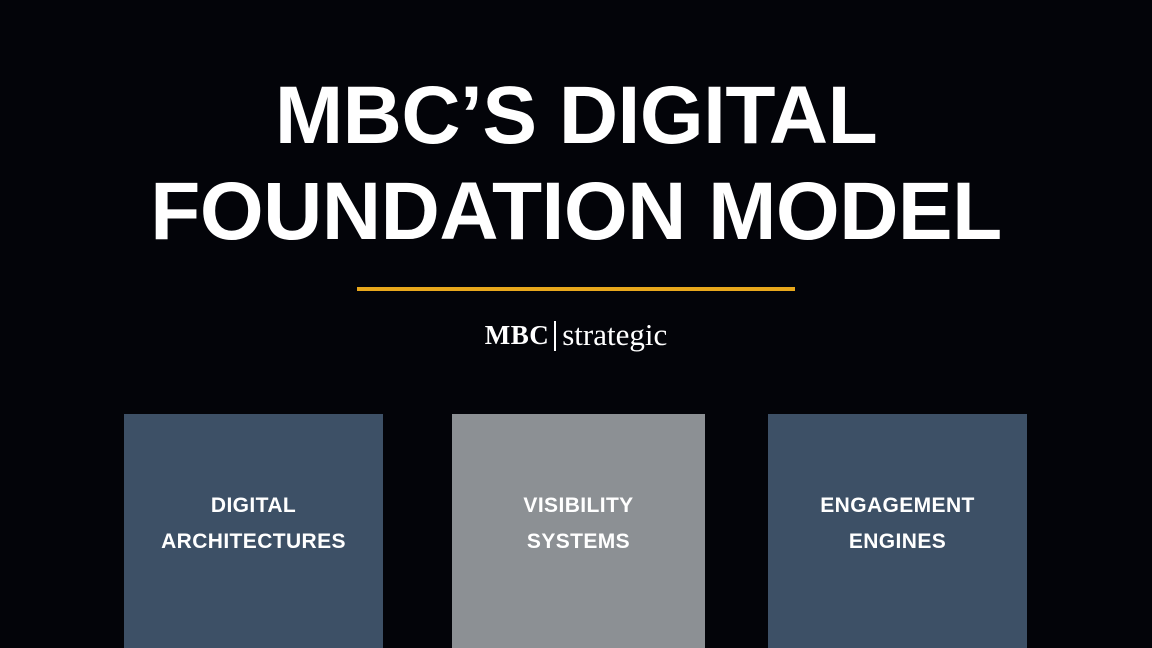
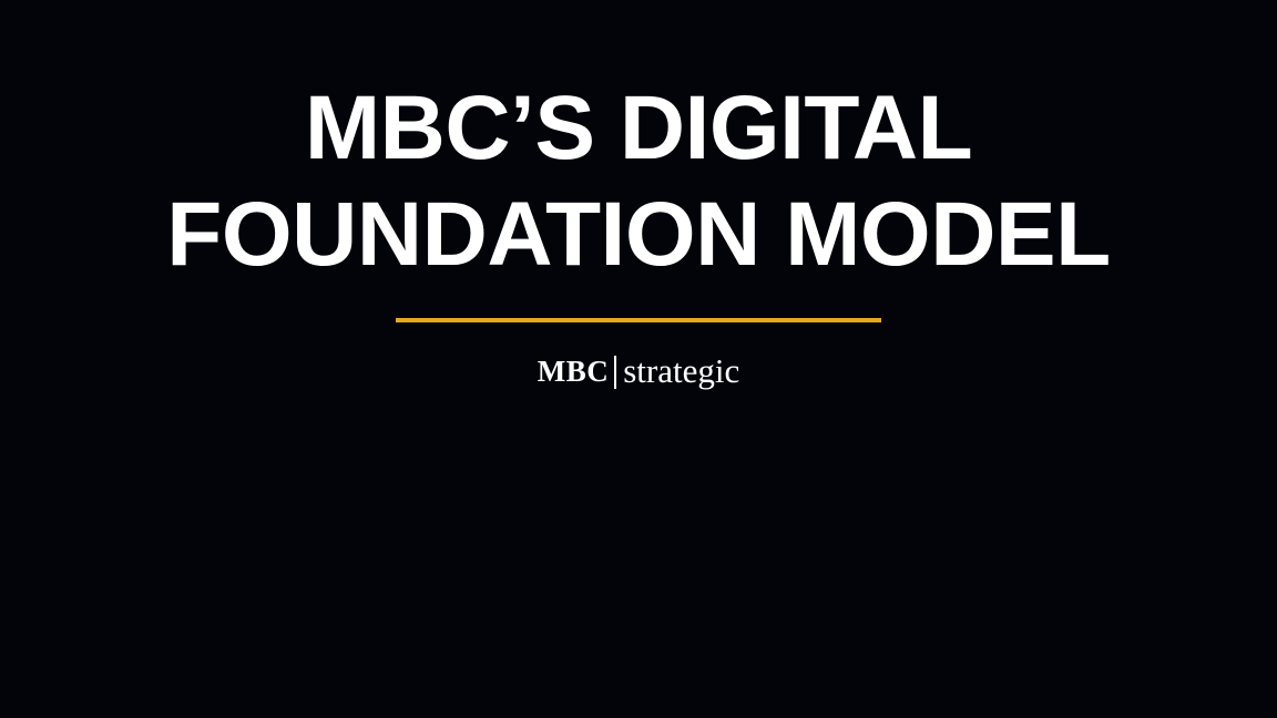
  MBC’S DIGITAL
  FOUNDATION MODEL
  MBC strategic
- DIGITAL
- ARCHITECTURES
- VISIBILITY
- SYSTEMS
- ENGAGEMENT
- ENGINES
